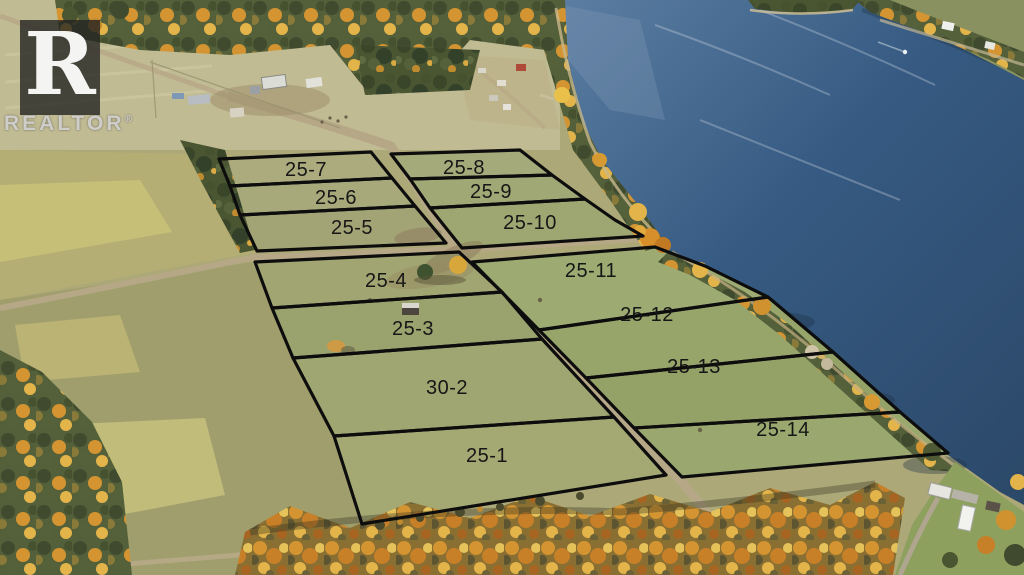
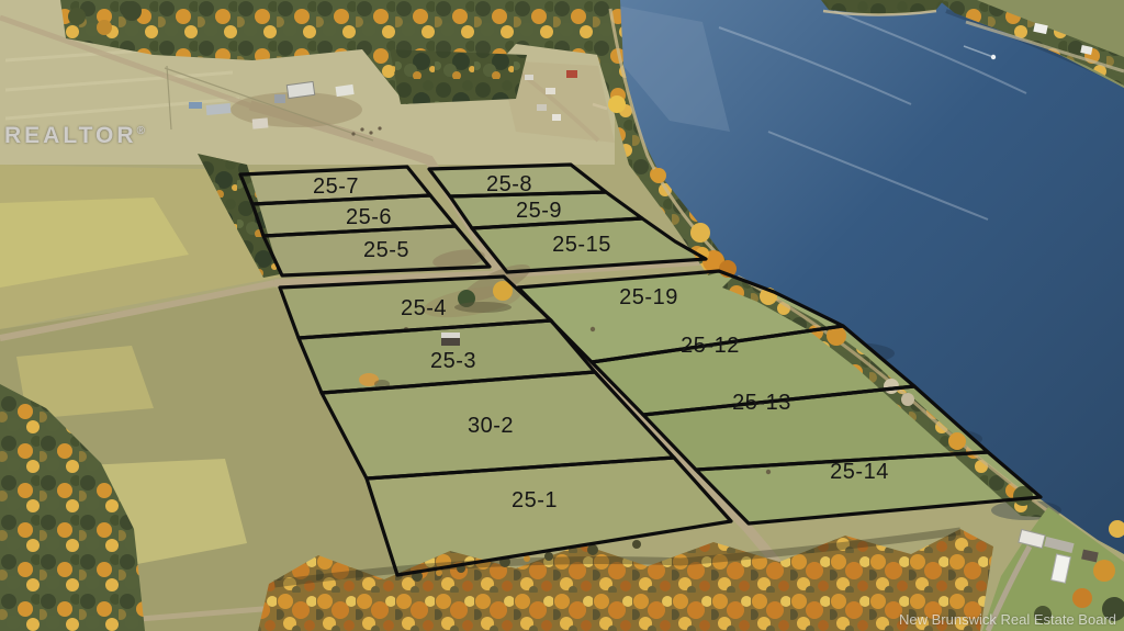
  25-7
  25-6
  25-5
  25-8
  25-9
- 25-10
+ 25-15
  25-4
  25-3
  30-2
  25-1
- 25-11
+ 25-19
  25-12
  25-13
  25-14
- R
  REALTOR®
+ New Brunswick Real Estate Board
